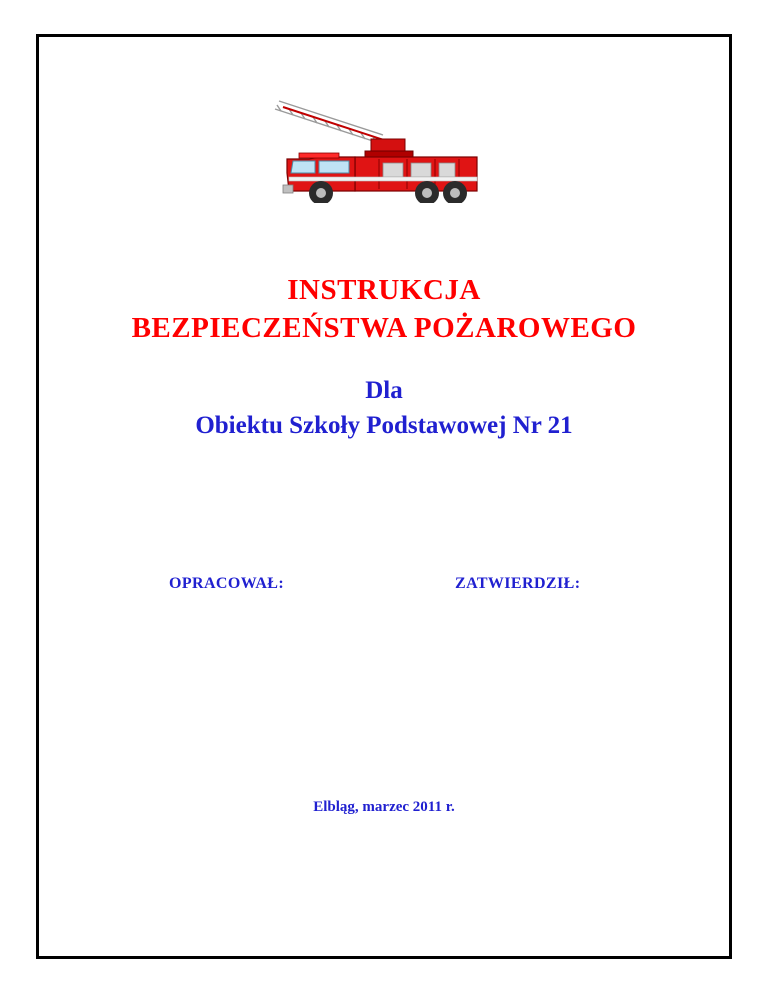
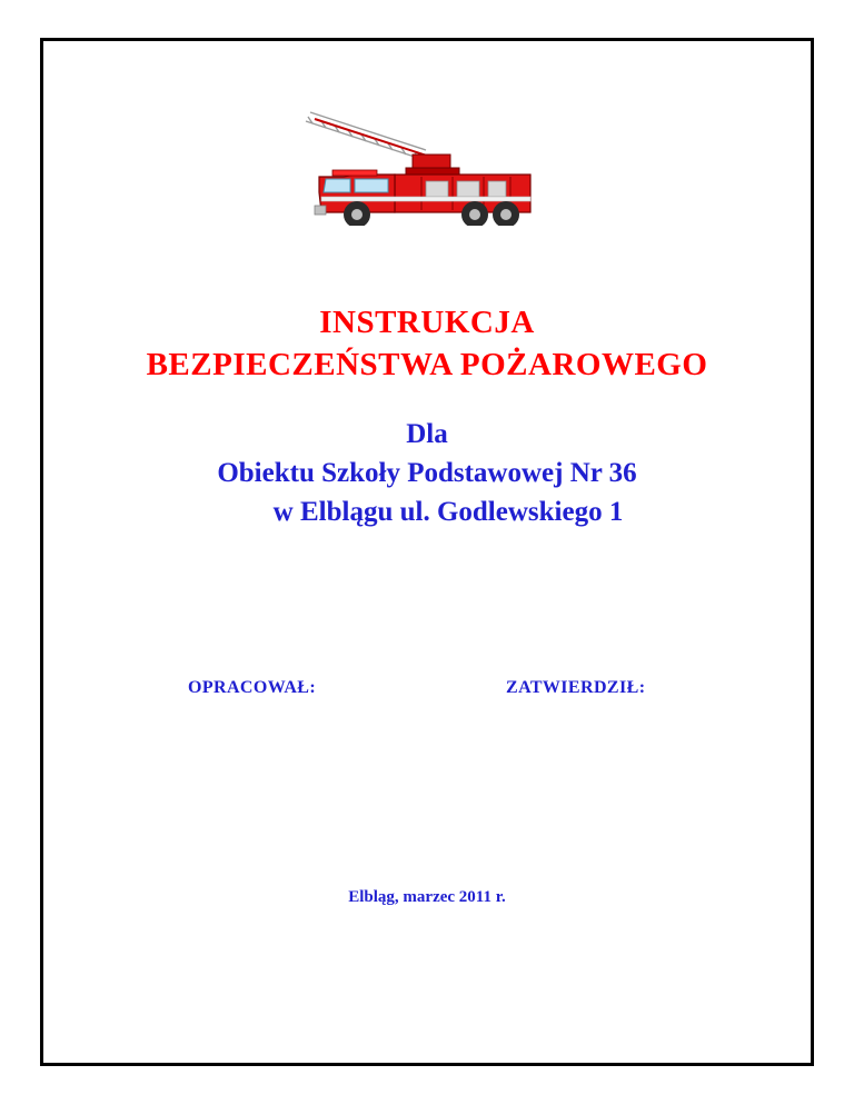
  INSTRUKCJA
  BEZPIECZEŃSTWA POŻAROWEGO
  Dla
- Obiektu Szkoły Podstawowej Nr 21
+ Obiektu Szkoły Podstawowej Nr 36
+ w Elblągu ul. Godlewskiego 1
  OPRACOWAŁ:
  ZATWIERDZIŁ:
  Elbląg, marzec 2011 r.
